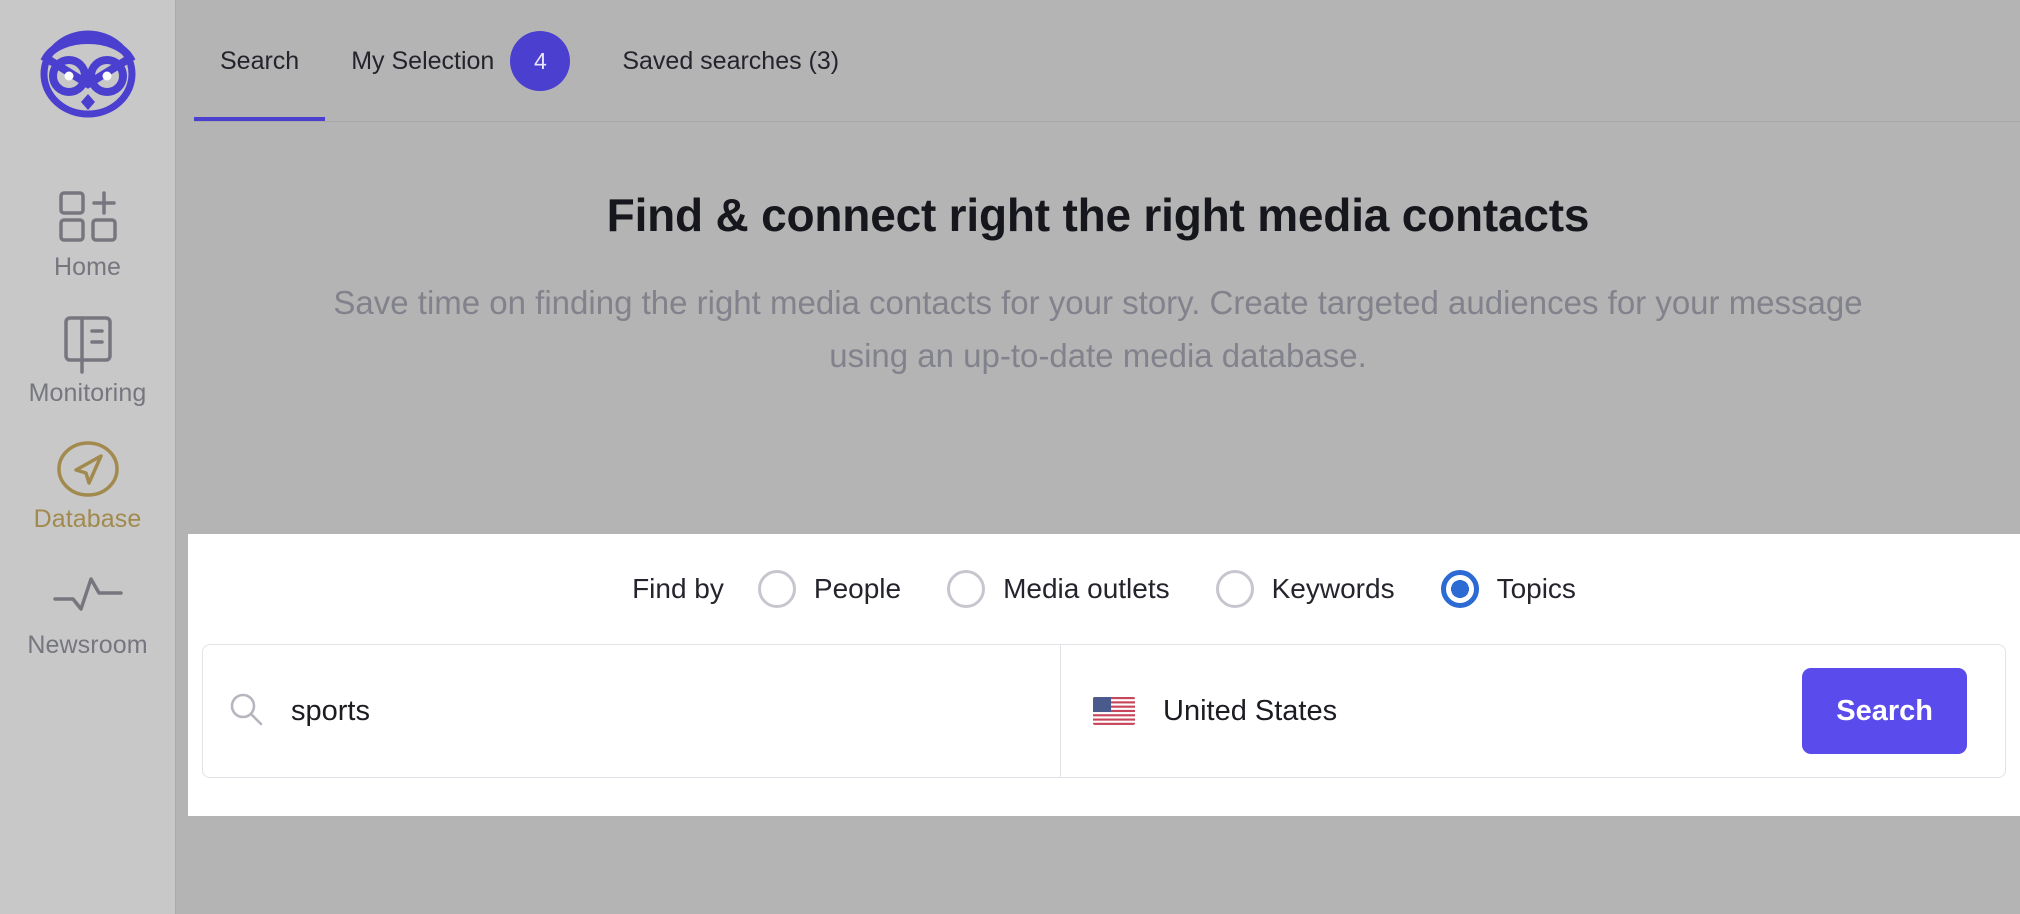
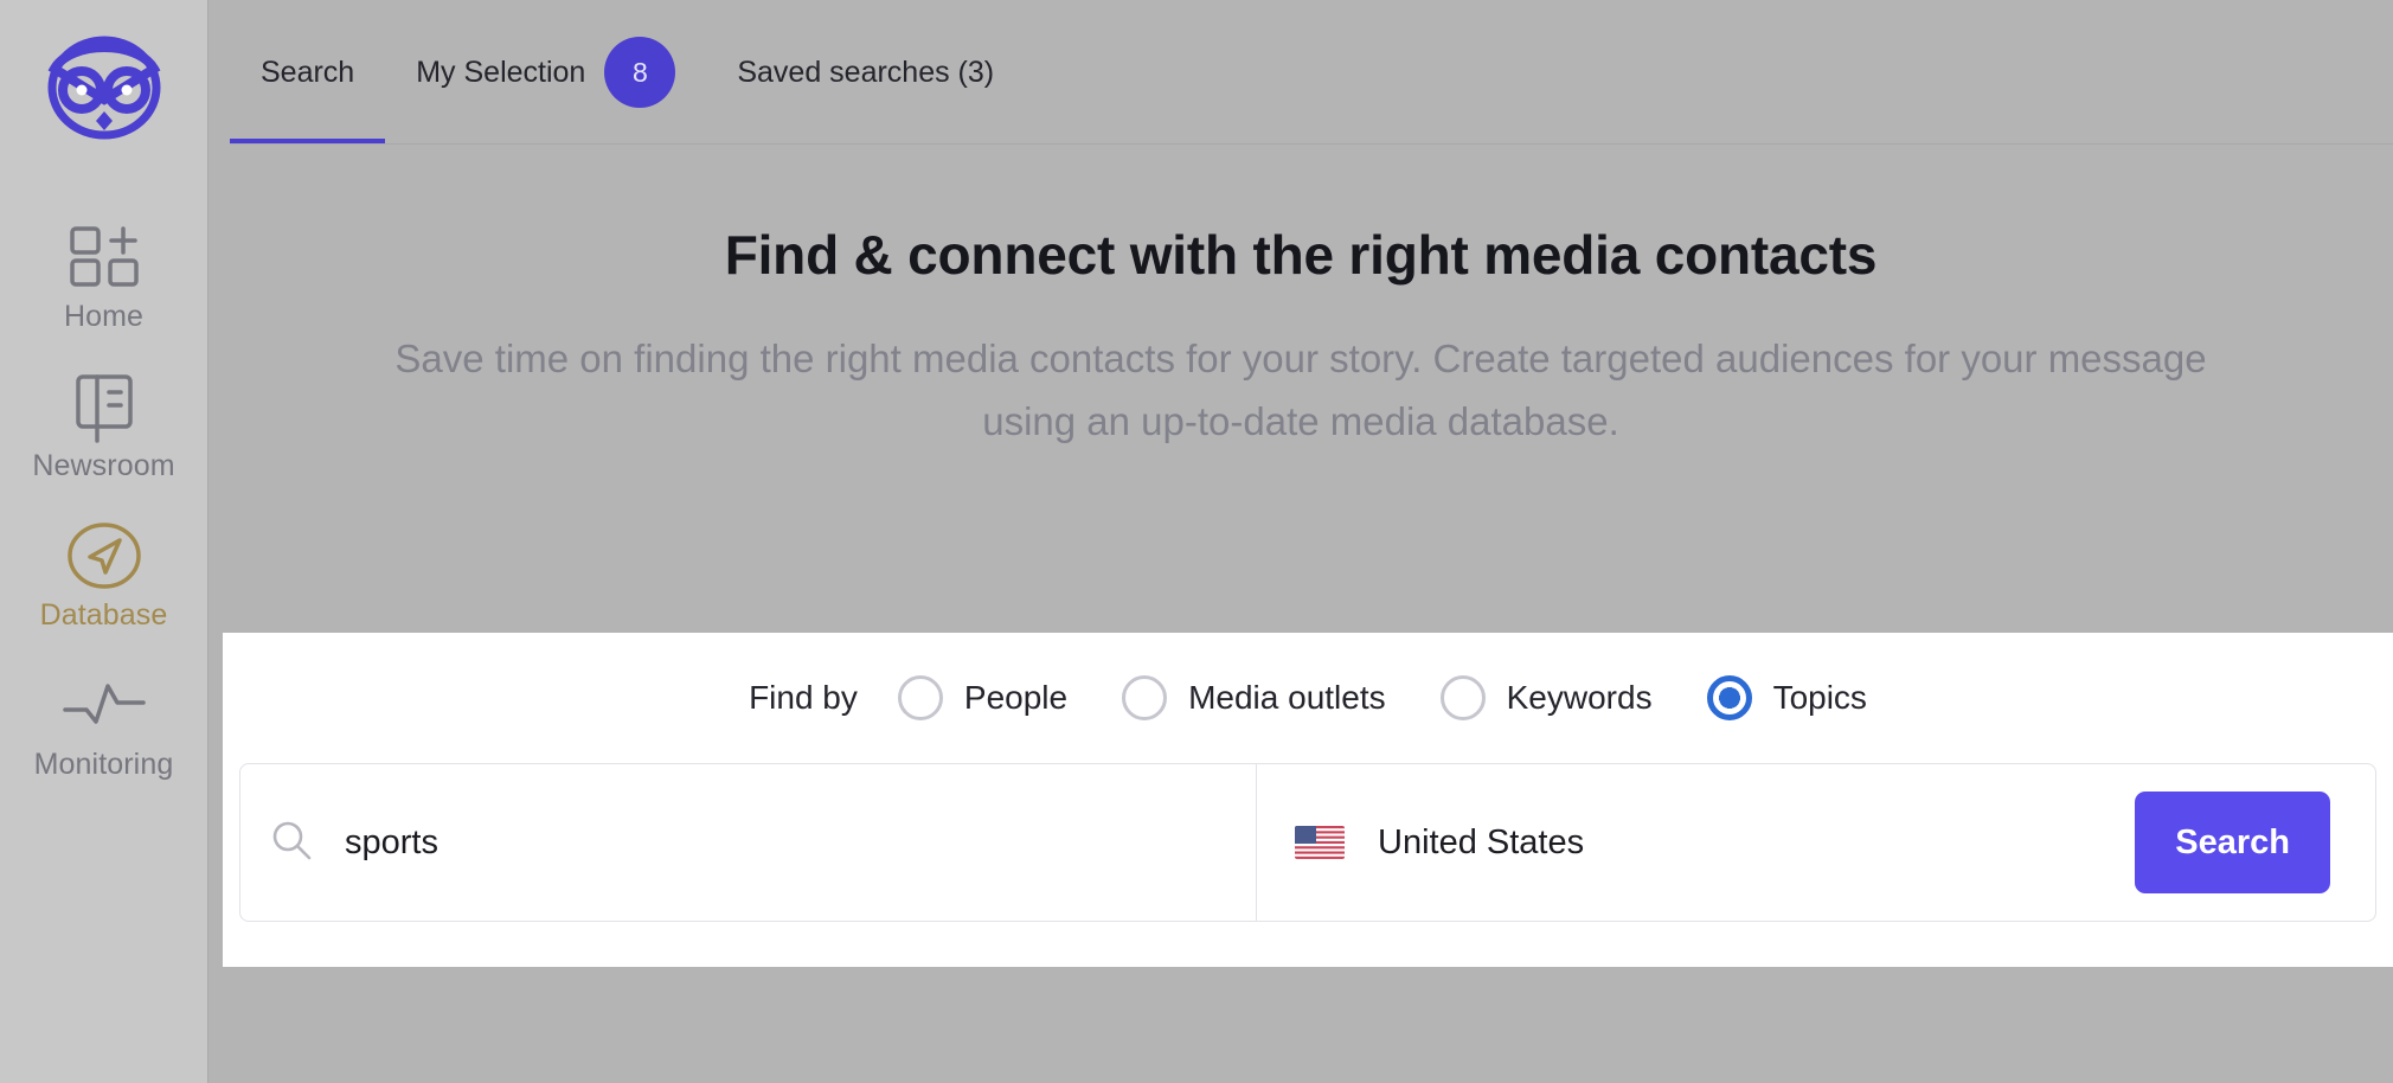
  Home
- Monitoring
+ Newsroom
  Database
- Newsroom
+ Monitoring
  Search
  My Selection
- 4
+ 8
  Saved searches (3)
- Find & connect right the right media contacts
+ Find & connect with the right media contacts
  Save time on finding the right media contacts for your story. Create targeted audiences for your message using an up-to-date media database.
  Find by
  People
  Media outlets
  Keywords
  Topics
  sports
  United States
  Search
